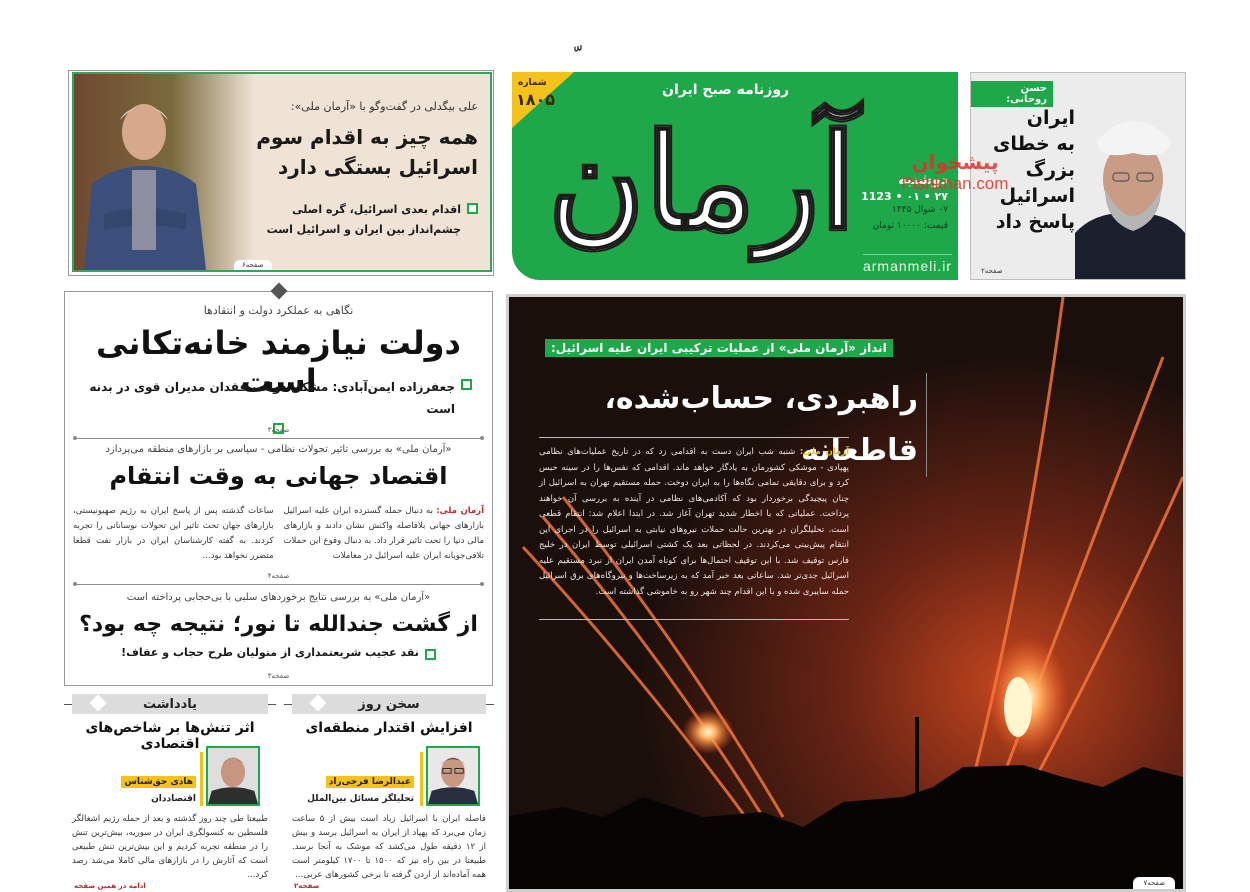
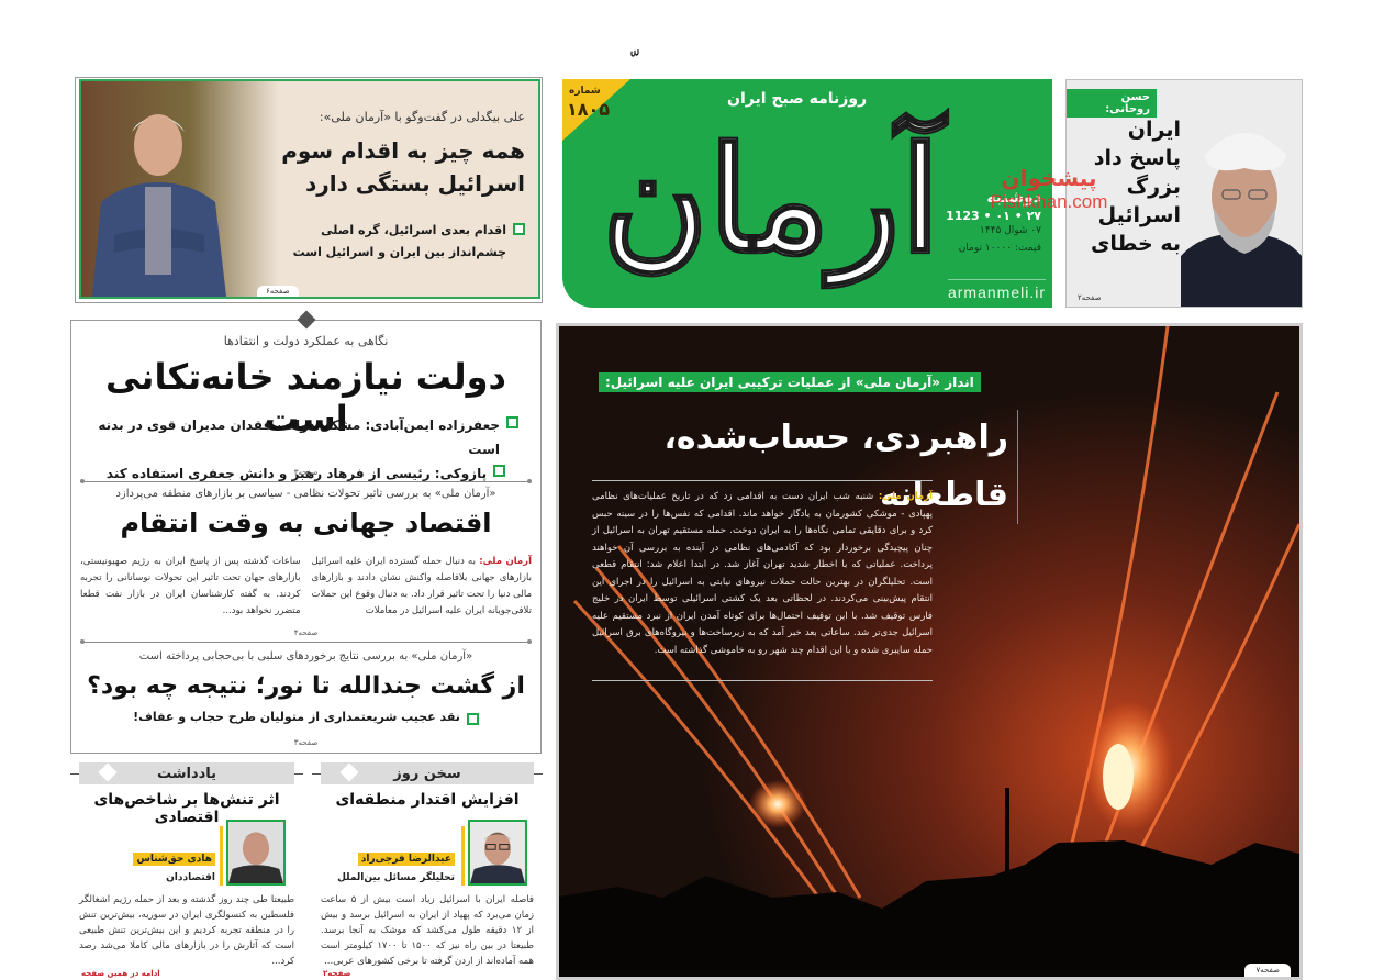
  شماره
  ۱۸۰۵
  روزنامه صبح ایران
  دوشنبه
  ۲۷ • ۰۱ • 1123
  ۰۷ شوال ۱۴۴۵
  قیمت: ۱۰۰۰۰ تومان
  armanmeli.ir
  حسن روحانی:
  ایران
- به خطای
+ پاسخ داد
  بزرگ اسرائیل
- پاسخ داد
+ به خطای
  صفحه۲
  پیشخوان
  Pishkhan.com
  علی بیگدلی در گفت‌وگو با «آرمان ملی»:
  همه چیز به اقدام سوم اسرائیل بستگی دارد
  اقدام بعدی اسرائیل، گره اصلی چشم‌انداز بین ایران و اسرائیل است
  صفحه۶
  نگاهی به عملکرد دولت و انتقادها
  دولت نیازمند خانهتکانی است
  جعفرزاده ایمن‌آبادی: مشکل دولت، فقدان مدیران قوی در بدنه است
+ پازوکی: رئیسی از فرهاد رهبر و دانش جعفری استفاده کند
  صفحه۳
  «آرمان ملی» به بررسی تاثیر تحولات نظامی - سیاسی بر بازارهای منطقه می‌پردازد
  اقتصاد جهانی به وقت انتقام
  آرمان ملی: به دنبال حمله گسترده ایران علیه اسرائیل بازارهای جهانی بلافاصله واکنش نشان دادند و بازارهای مالی دنیا را تحت تاثیر قرار داد. به دنبال وقوع این حملات تلافی‌جویانه ایران علیه اسرائیل در معاملات
  ساعات گذشته پس از پاسخ ایران به رژیم صهیونیستی، بازارهای جهان تحت تاثیر این تحولات نوسانانی را تجربه کردند. به گفته کارشناسان ایران در بازار نفت قطعا متضرر نخواهد بود...
  صفحه۴
  «آرمان ملی» به بررسی نتایج برخوردهای سلبی با بی‌حجابی پرداخته است
  از گشت جندالله تا نور؛ نتیجه چه بود؟
  نقد عجیب شریعتمداری از متولیان طرح حجاب و عفاف!
  صفحه۳
  سخن روز
  افزایش اقتدار منطقه‌ای
  عبدالرضا فرجی‌راد
  تحلیلگر مسائل بین‌الملل
  فاصله ایران با اسرائیل زیاد است بیش از ۵ ساعت زمان می‌برد که پهپاد از ایران به اسرائیل برسد و بیش از ۱۲ دقیقه طول می‌کشد که موشک به آنجا برسد. طبیعتا در بین راه نیز که ۱۵۰۰ تا ۱۷۰۰ کیلومتر است همه آماده‌اند از اردن گرفته تا برخی کشورهای عربی...
  صفحه۲
  یادداشت
  اثر تنش‌ها بر شاخص‌های اقتصادی
  هادی حق‌شناس
  اقتصاددان
  طبیعتا طی چند روز گذشته و بعد از حمله رژیم اشغالگر فلسطین به کنسولگری ایران در سوریه، بیش‌ترین تنش را در منطقه تجربه کردیم و این بیش‌ترین تنش طبیعی است که آثارش را در بازارهای مالی کاملا می‌شد رصد کرد...
  ادامه در همین صفحه
  انداز «آرمان ملی» از عملیات ترکیبی ایران علیه اسرائیل:
  راهبردی، حسابشده، قاطعانه
  آرمان ملی: شنبه شب ایران دست به اقدامی زد که در تاریخ عملیات‌های نظامی پهپادی - موشکی کشورمان به یادگار خواهد ماند. اقدامی که نفس‌ها را در سینه حبس کرد و برای دقایقی تمامی نگاه‌ها را به ایران دوخت. حمله مستقیم تهران به اسرائیل از چنان پیچیدگی برخوردار بود که آکادمی‌های نظامی در آینده به بررسی آن خواهند پرداخت. عملیاتی که با اخطار شدید تهران آغاز شد. در ابتدا اعلام شد: انتقام قطعی است. تحلیلگران در بهترین حالت حملات نیروهای نیابتی به اسرائیل را در اجرای این انتقام پیش‌بینی می‌کردند. در لحظاتی بعد یک کشتی اسرائیلی توسط ایران در خلیج فارس توقیف شد. با این توقیف احتمال‌ها برای کوتاه آمدن ایران از نبرد مستقیم علیه اسرائیل جدی‌تر شد. ساعاتی بعد خبر آمد که به زیرساخت‌ها و نیروگاه‌های برق اسرائیل حمله سایبری شده و با این اقدام چند شهر رو به خاموشی گذاشته است.
  صفحه۷
